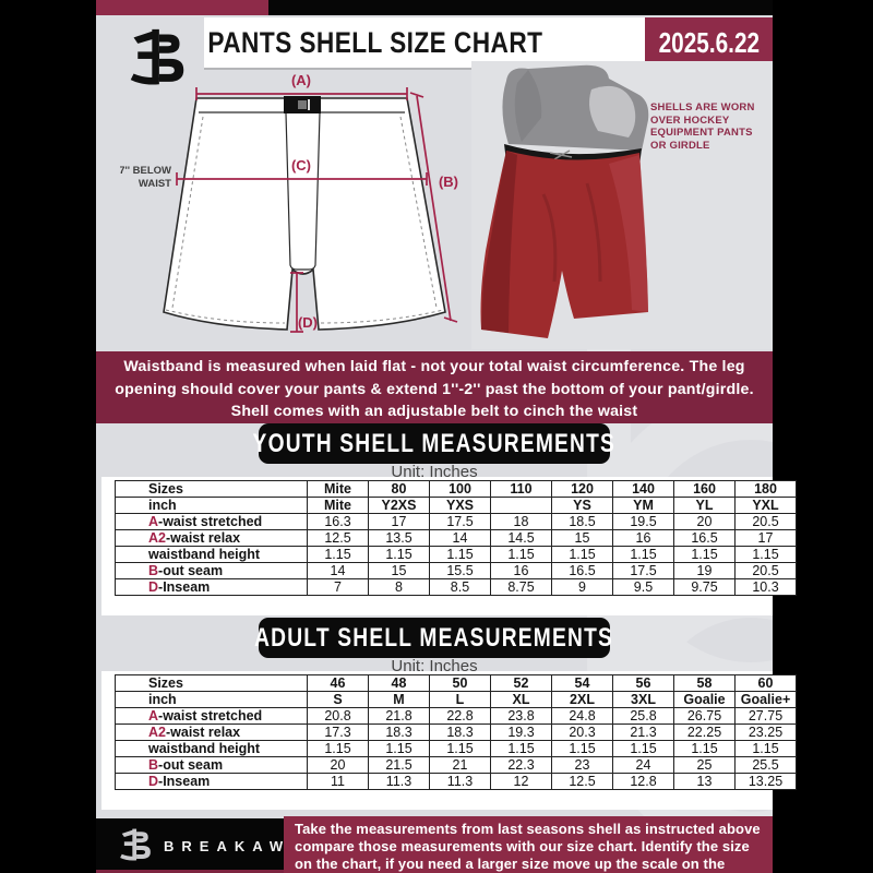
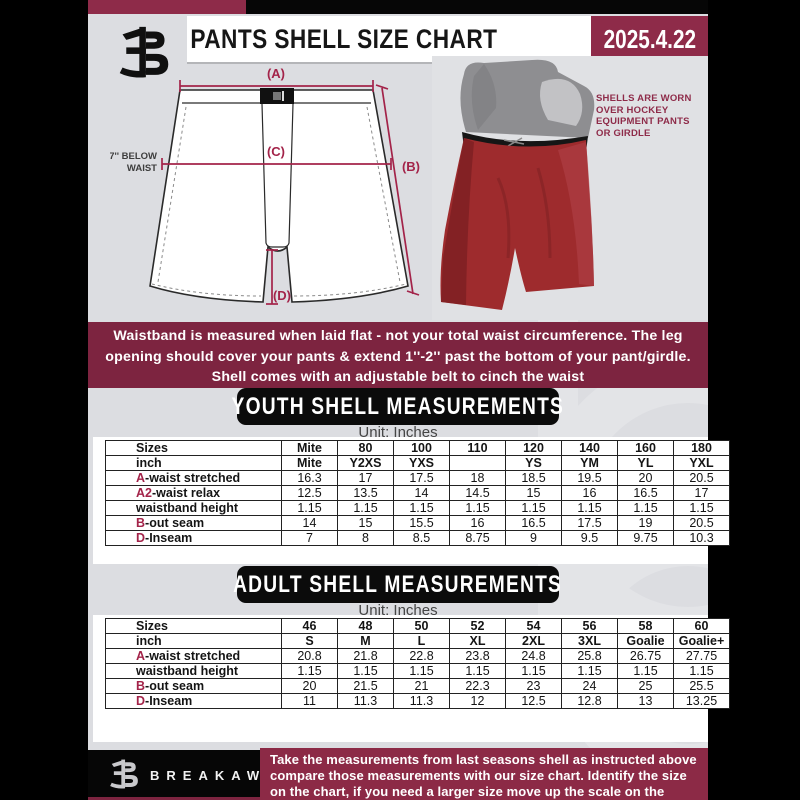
  PANTS SHELL SIZE CHART
- 2025.6.22
+ 2025.4.22
  (A)
  (C)
  (B)
  (D)
  7'' BELOW
  WAIST
  SHELLS ARE WORN
  OVER HOCKEY
  EQUIPMENT PANTS
  OR GIRDLE
  Waistband is measured when laid flat - not your total waist circumference. The leg
  opening should cover your pants & extend 1''-2'' past the bottom of your pant/girdle.
  Shell comes with an adjustable belt to cinch the waist
  YOUTH SHELL MEASUREMENTS
  Unit: Inches
  Sizes	Mite	80	100	110	120	140	160	180
  inch	Mite	Y2XS	YXS		YS	YM	YL	YXL
  A-waist stretched	16.3	17	17.5	18	18.5	19.5	20	20.5
  A2-waist relax	12.5	13.5	14	14.5	15	16	16.5	17
  waistband height	1.15	1.15	1.15	1.15	1.15	1.15	1.15	1.15
  B-out seam	14	15	15.5	16	16.5	17.5	19	20.5
  D-Inseam	7	8	8.5	8.75	9	9.5	9.75	10.3
  ADULT SHELL MEASUREMENTS
  Unit: Inches
  Sizes	46	48	50	52	54	56	58	60
  inch	S	M	L	XL	2XL	3XL	Goalie	Goalie+
  A-waist stretched	20.8	21.8	22.8	23.8	24.8	25.8	26.75	27.75
- A2-waist relax	17.3	18.3	18.3	19.3	20.3	21.3	22.25	23.25
  waistband height	1.15	1.15	1.15	1.15	1.15	1.15	1.15	1.15
  B-out seam	20	21.5	21	22.3	23	24	25	25.5
  D-Inseam	11	11.3	11.3	12	12.5	12.8	13	13.25
  BREAKAW
  Take the measurements from last seasons shell as instructed above
  compare those measurements with our size chart. Identify the size
  on the chart, if you need a larger size move up the scale on the
